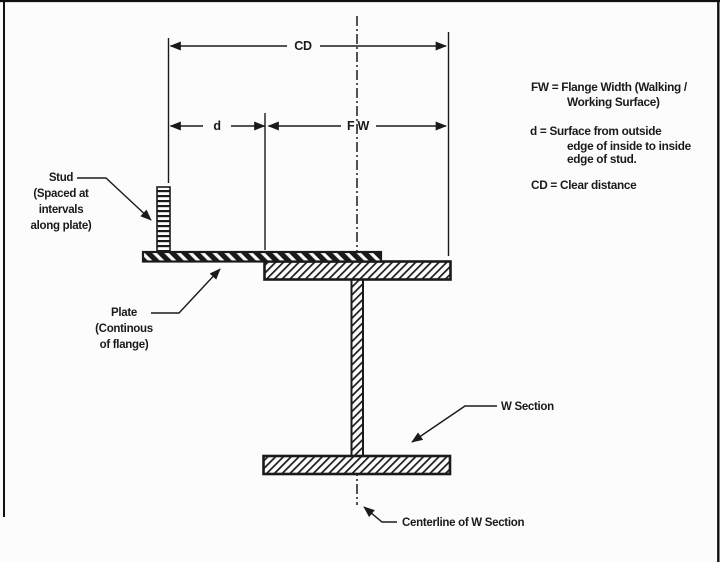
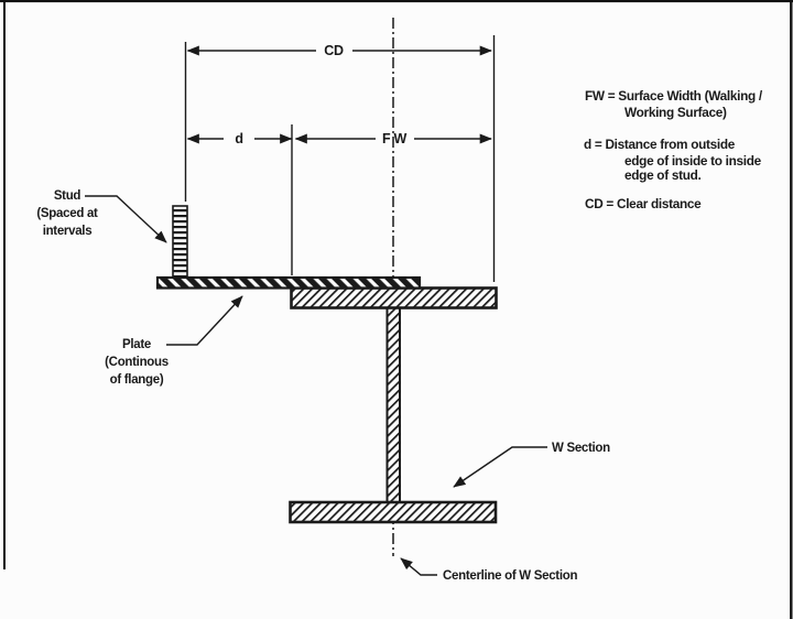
  CD
  d
  F W
  Stud
  (Spaced at
  intervals
- along plate)
  Plate
  (Continous
  of flange)
  W Section
  Centerline of W Section
- FW = Flange Width (Walking /
+ FW = Surface Width (Walking /
  Working Surface)
- d = Surface from outside
+ d = Distance from outside
  edge of inside to inside
  edge of stud.
  CD = Clear distance
